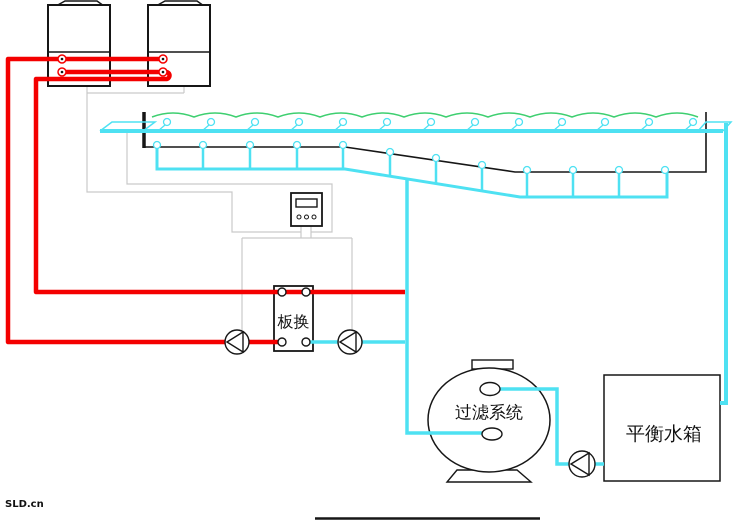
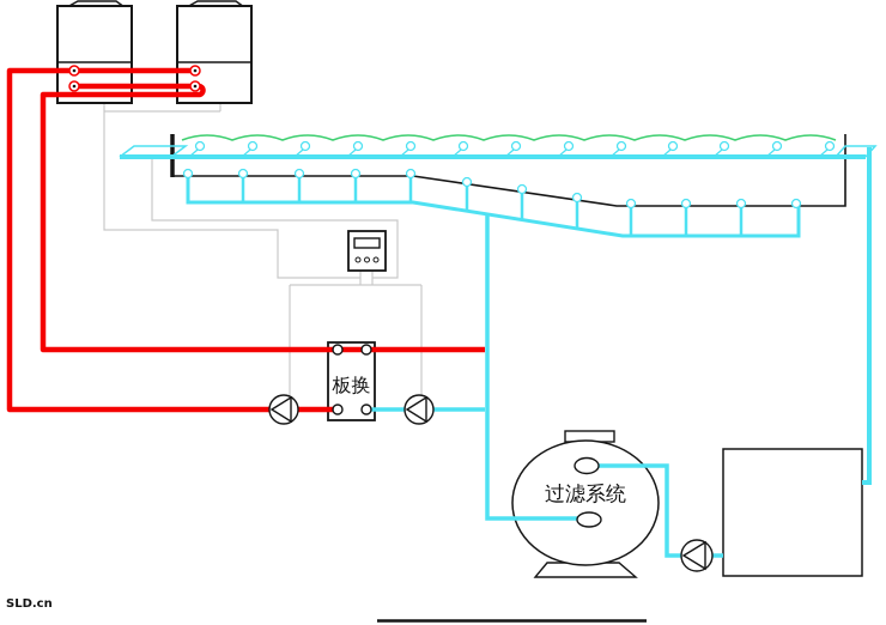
  板换
  过滤系统
- 平衡水箱
  SLD.cn
